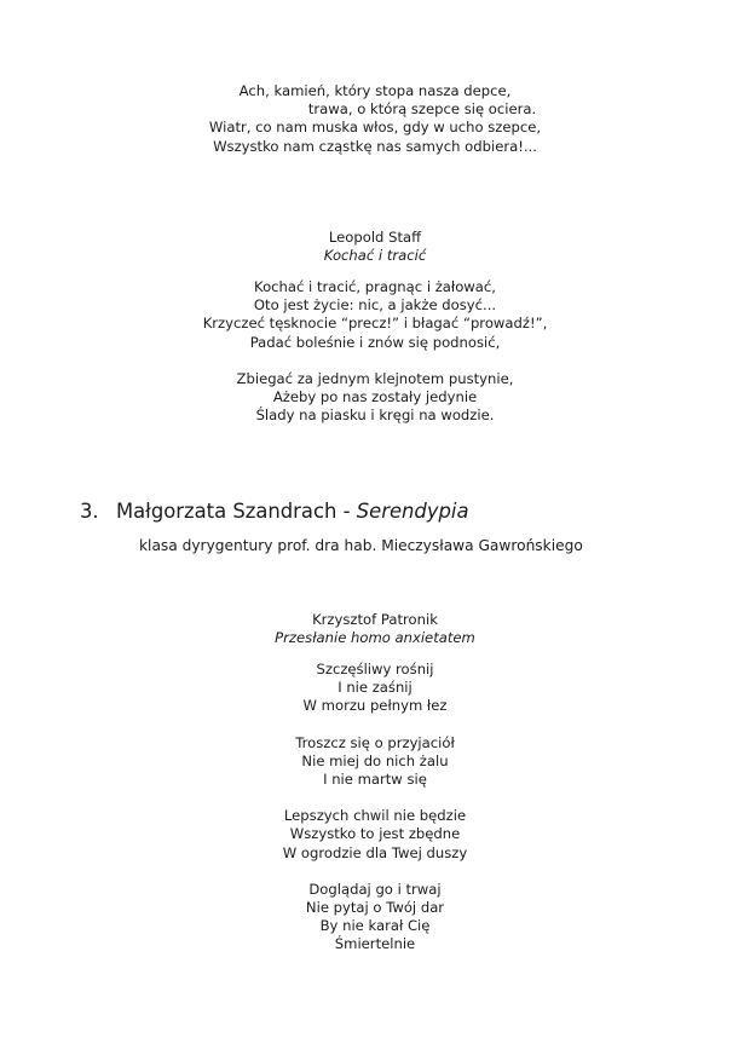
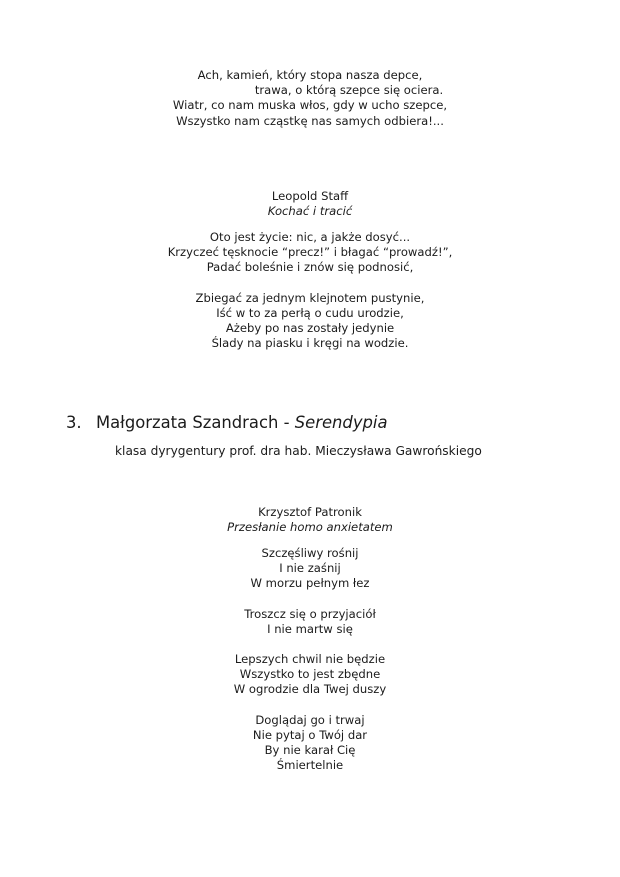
  Ach, kamień, który stopa nasza depce,
  trawa, o którą szepce się ociera.
  Wiatr, co nam muska włos, gdy w ucho szepce,
  Wszystko nam cząstkę nas samych odbiera!...
  Leopold Staff
  Kochać i tracić
- Kochać i tracić, pragnąc i żałować,
  Oto jest życie: nic, a jakże dosyć...
  Krzyczeć tęsknocie “precz!” i błagać “prowadź!”,
  Padać boleśnie i znów się podnosić,
  Zbiegać za jednym klejnotem pustynie,
+ Iść w to za perłą o cudu urodzie,
  Ażeby po nas zostały jedynie
  Ślady na piasku i kręgi na wodzie.
  3.
  Małgorzata Szandrach - Serendypia
  klasa dyrygentury prof. dra hab. Mieczysława Gawrońskiego
  Krzysztof Patronik
  Przesłanie homo anxietatem
  Szczęśliwy rośnij
  I nie zaśnij
  W morzu pełnym łez
  Troszcz się o przyjaciół
- Nie miej do nich żalu
  I nie martw się
  Lepszych chwil nie będzie
  Wszystko to jest zbędne
  W ogrodzie dla Twej duszy
  Doglądaj go i trwaj
  Nie pytaj o Twój dar
  By nie karał Cię
  Śmiertelnie
